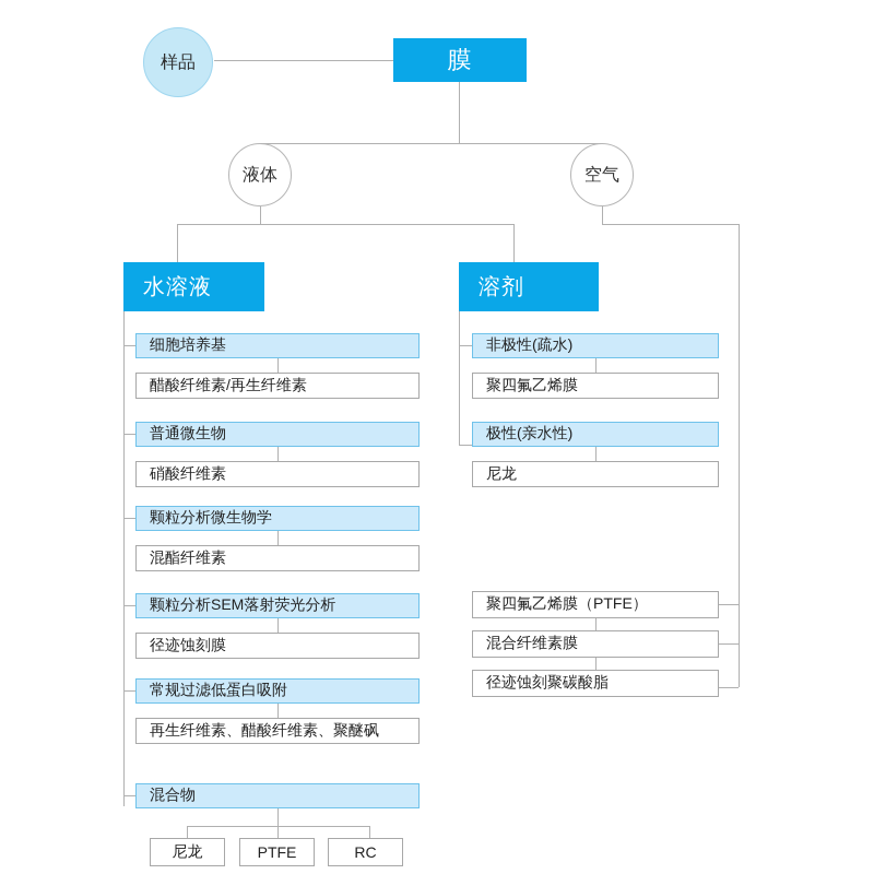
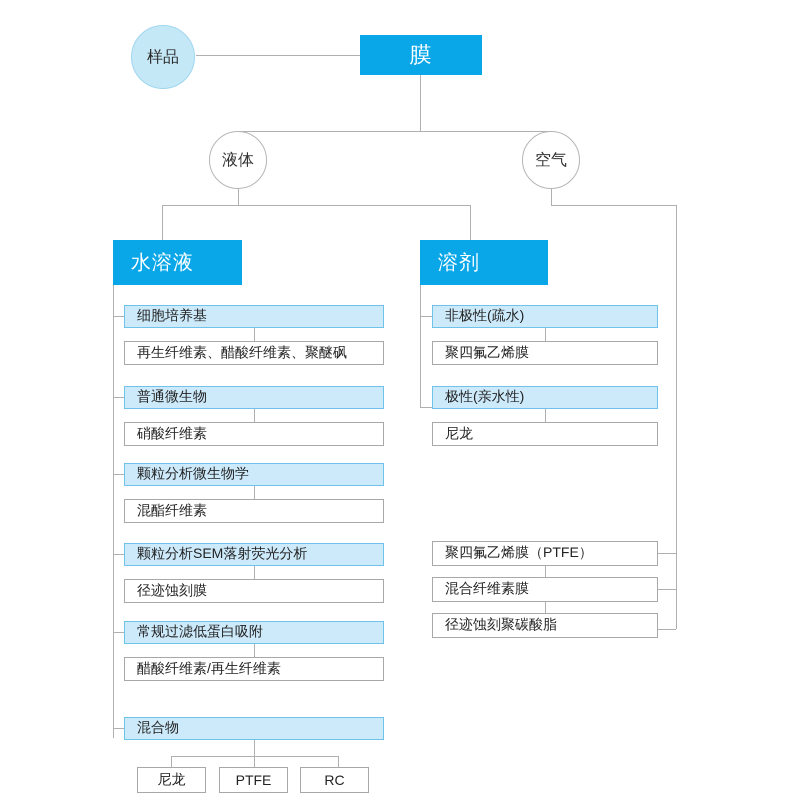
  样品
  膜
  液体
  空气
  水溶液
  细胞培养基
- 醋酸纤维素/再生纤维素
+ 再生纤维素、醋酸纤维素、聚醚砜
  普通微生物
  硝酸纤维素
  颗粒分析微生物学
  混酯纤维素
  颗粒分析SEM落射荧光分析
  径迹蚀刻膜
  常规过滤低蛋白吸附
- 再生纤维素、醋酸纤维素、聚醚砜
+ 醋酸纤维素/再生纤维素
  混合物
  尼龙
  PTFE
  RC
  溶剂
  非极性(疏水)
  聚四氟乙烯膜
  极性(亲水性)
  尼龙
  聚四氟乙烯膜（PTFE）
  混合纤维素膜
  径迹蚀刻聚碳酸脂
